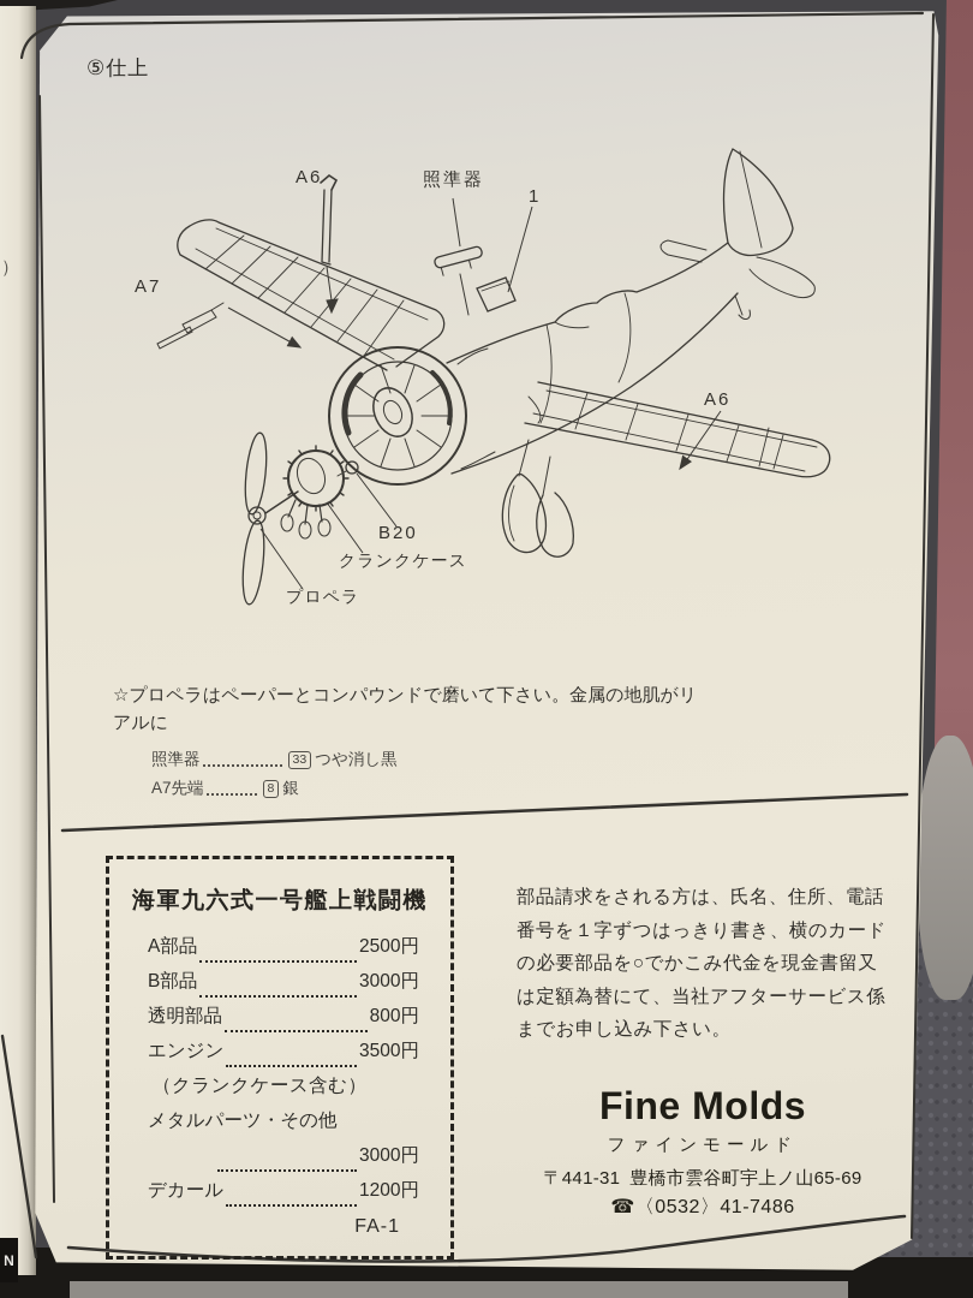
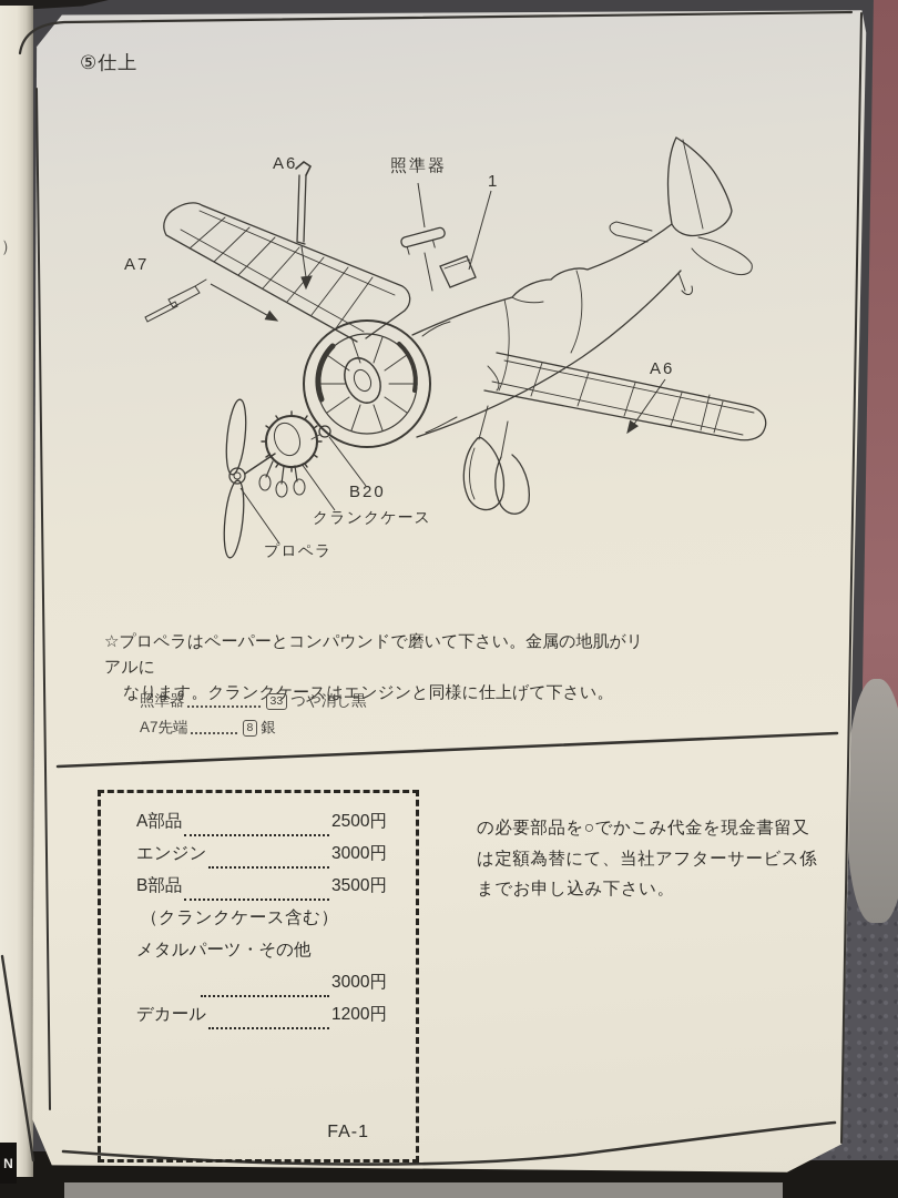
  ）
  A6
  照準器
  1
  A7
  A6
  B20
  クランクケース
  プロペラ
  ⑤仕上
  ☆プロペラはペーパーとコンパウンドで磨いて下さい。金属の地肌がリアルに
+ なります。クランクケースはエンジンと同様に仕上げて下さい。
  照準器
  33
  つや消し黒
  A7先端
  8
  銀
- 海軍九六式一号艦上戦闘機
  A部品
  2500円
- B部品
+ エンジン
  3000円
- 透明部品
- 800円
- エンジン
+ B部品
  3500円
  （クランクケース含む）
  メタルパーツ・その他
  3000円
  デカール
  1200円
  FA-1
- 部品請求をされる方は、氏名、住所、電話
- 番号を１字ずつはっきり書き、横のカード
  の必要部品を○でかこみ代金を現金書留又
  は定額為替にて、当社アフターサービス係
  までお申し込み下さい。
- Fine Molds
- ファインモールド
- 〒441-31 豊橋市雲谷町宇上ノ山65-69
- ☎〈0532〉41-7486
  N
